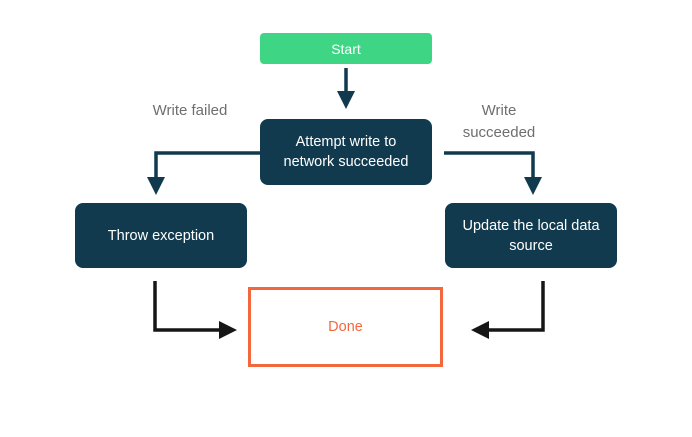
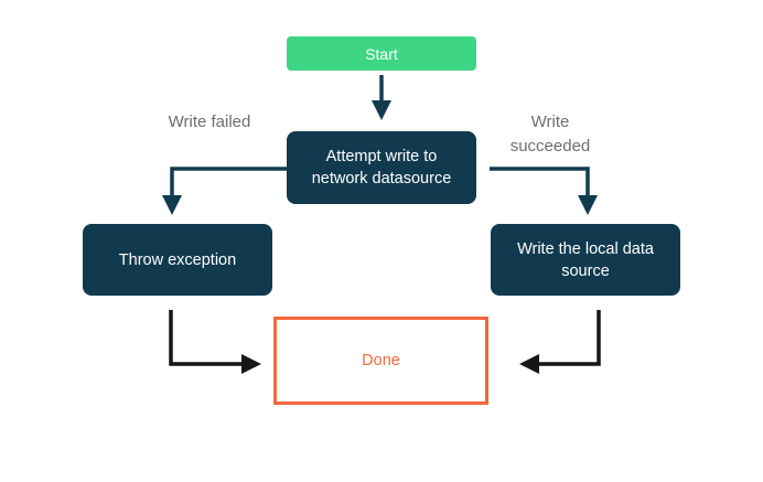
  Start
- Attempt write to network succeeded
+ Attempt write to network datasource
  Write failed
  Write succeeded
  Throw exception
- Update the local data source
+ Write the local data source
  Done
